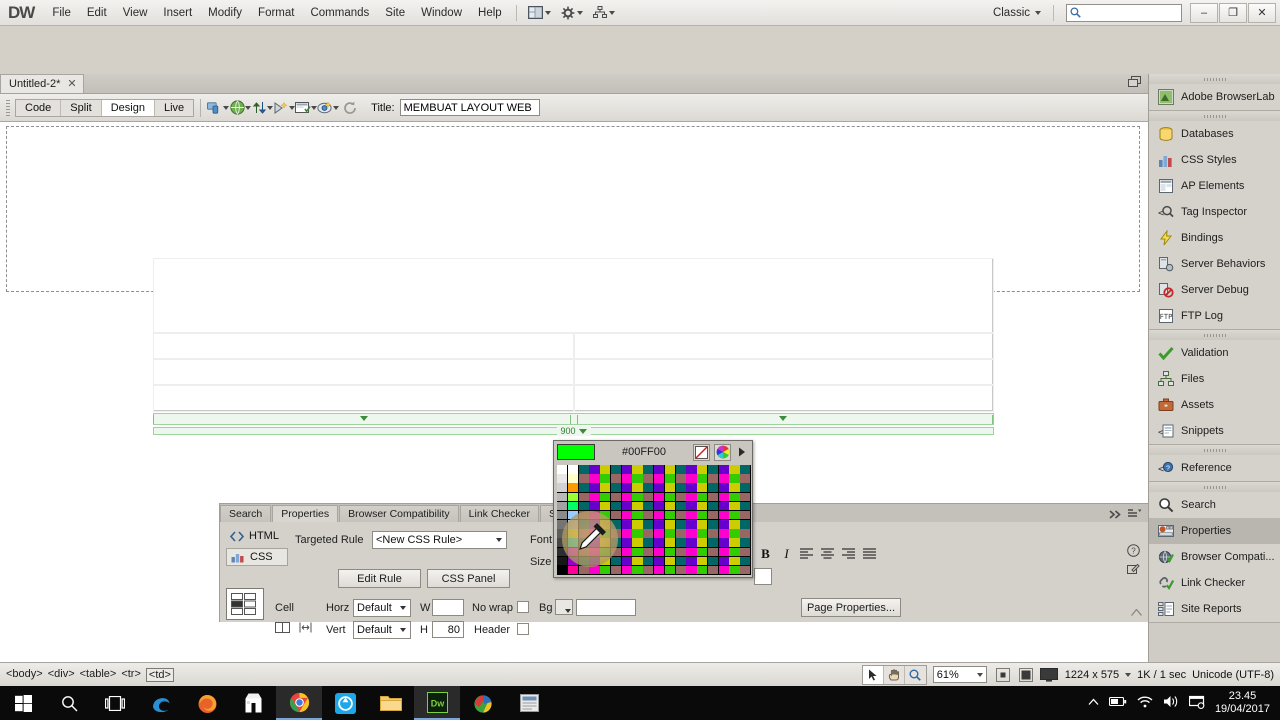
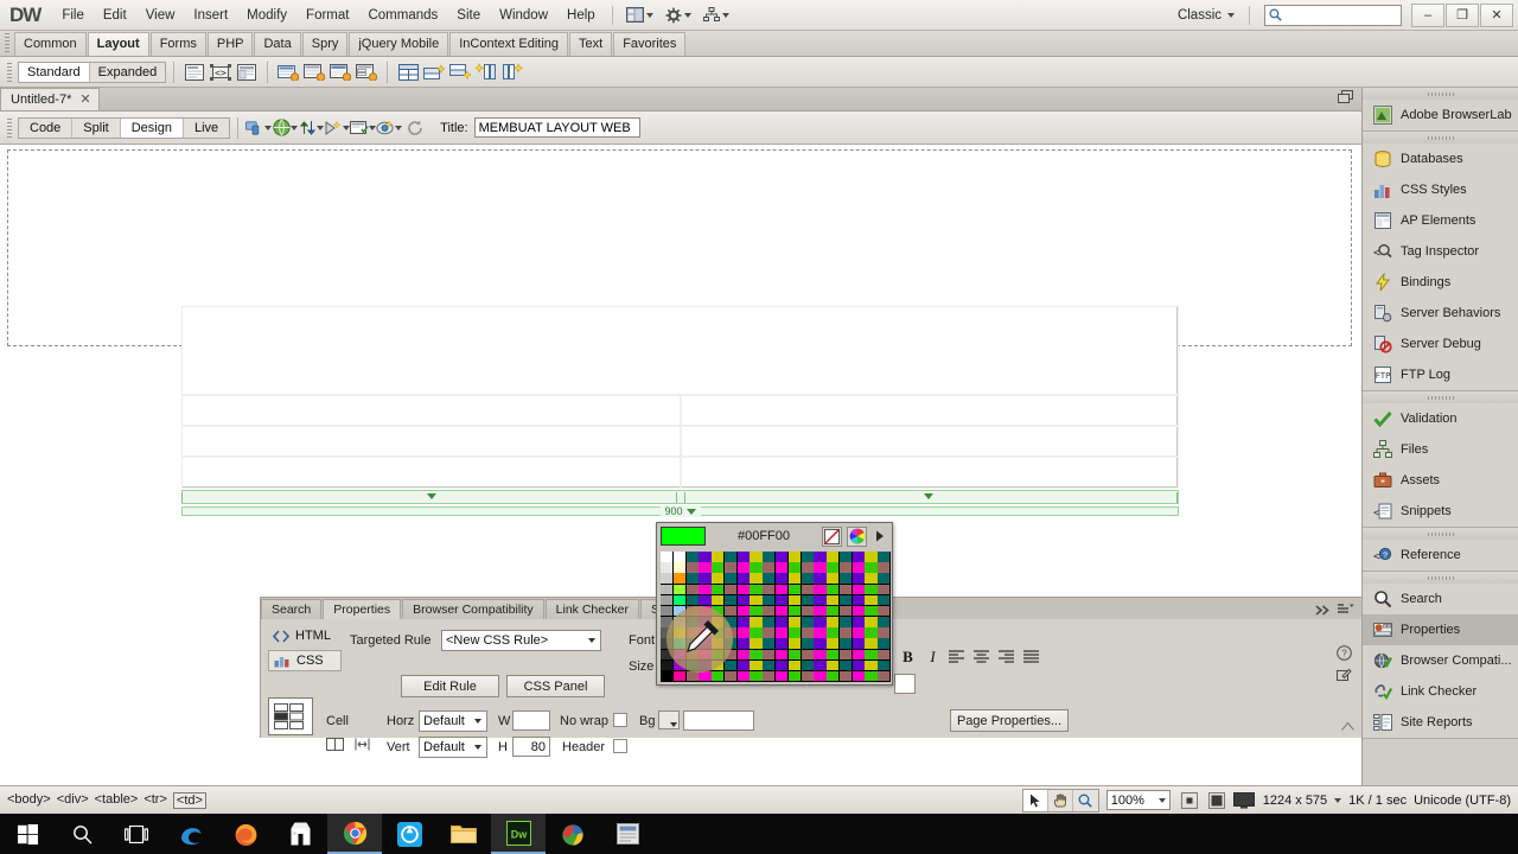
  DW
  File
  Edit
  View
  Insert
  Modify
  Format
  Commands
  Site
  Window
  Help
  Classic
  –
  ❐
  ✕
+ Common
+ Layout
+ Forms
+ PHP
+ Data
+ Spry
+ jQuery Mobile
+ InContext Editing
+ Text
+ Favorites
+ Standard
+ Expanded
+ <>
- Untitled-2*
+ Untitled-7*
  ✕
  Code
  Split
  Design
  Live
  Title:
  MEMBUAT LAYOUT WEB
  900
  Adobe BrowserLab
  Databases
  CSS Styles
  AP Elements
  <
  Tag Inspector
  Bindings
  Server Behaviors
  Server Debug
  FTP
  FTP Log
  Validation
  Files
  Assets
  <
  Snippets
  <
  Reference
  Search
  Properties
  Browser Compati...
  Link Checker
  Site Reports
  Search
  Properties
  Browser Compatibility
  Link Checker
  HTML
  CSS
  Targeted Rule
  <New CSS Rule>
  Edit Rule
  CSS Panel
  Font
  Size
  B
  I
  Cell
  Horz
  Default
  Vert
  Default
  W
  H
  80
  No wrap
  Header
  Bg
  Page Properties...
  ?
  #00FF00
  <body>
  <div>
  <table>
  <tr>
  <td>
- 61%
+ 100%
  1224 x 575
  1K / 1 sec
  Unicode (UTF-8)
  Dw
- 23.45
- 19/04/2017
